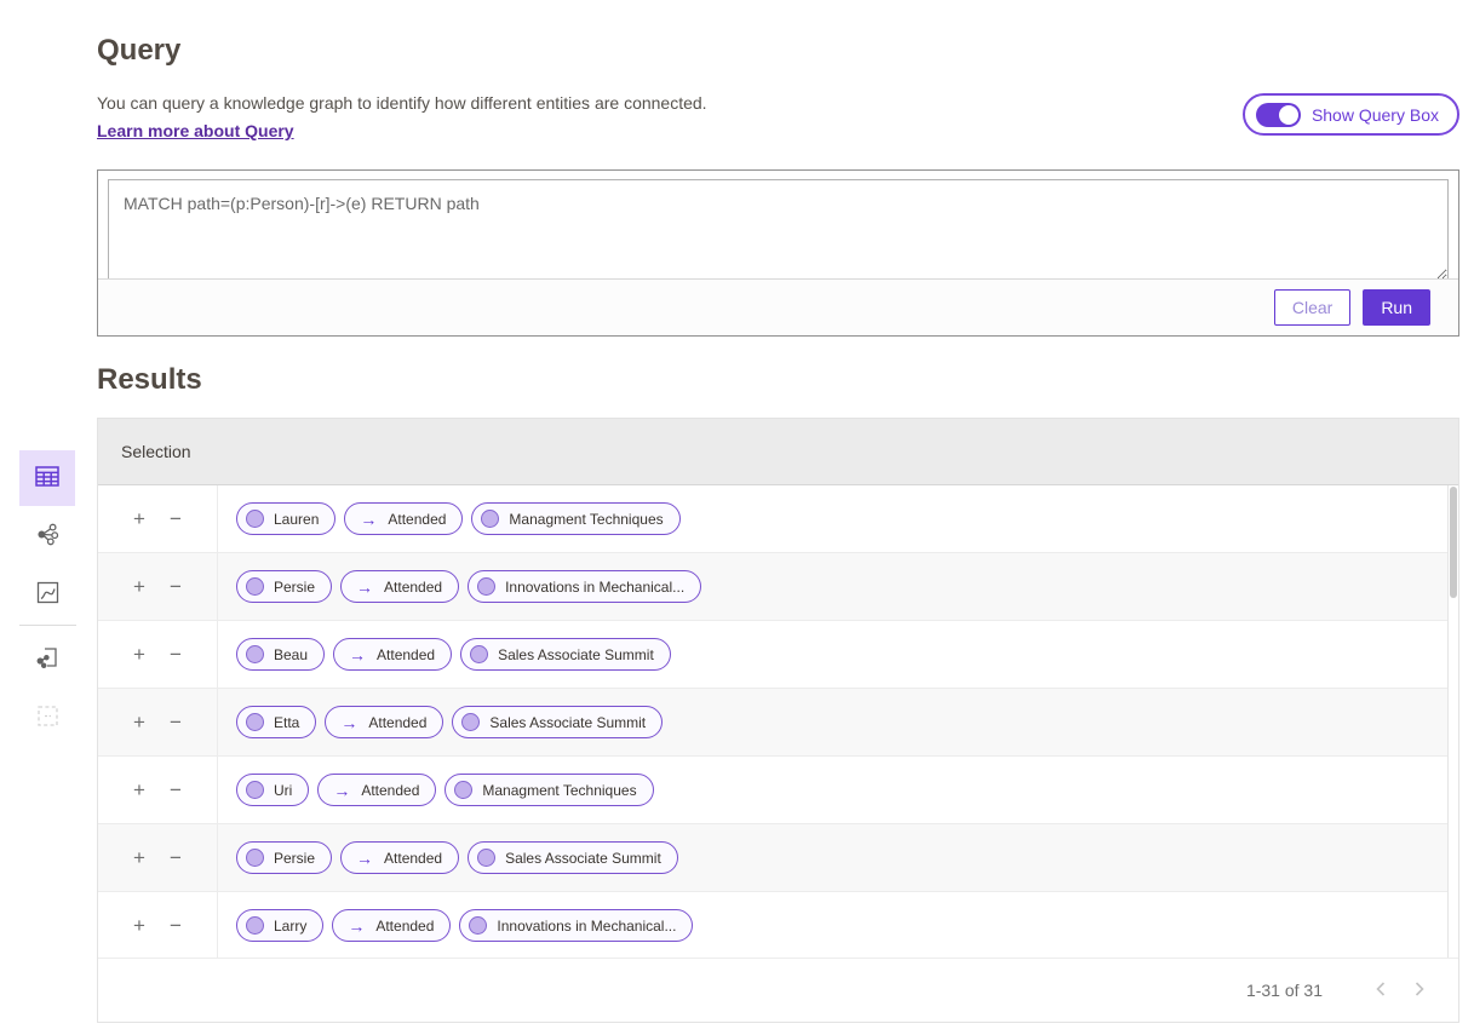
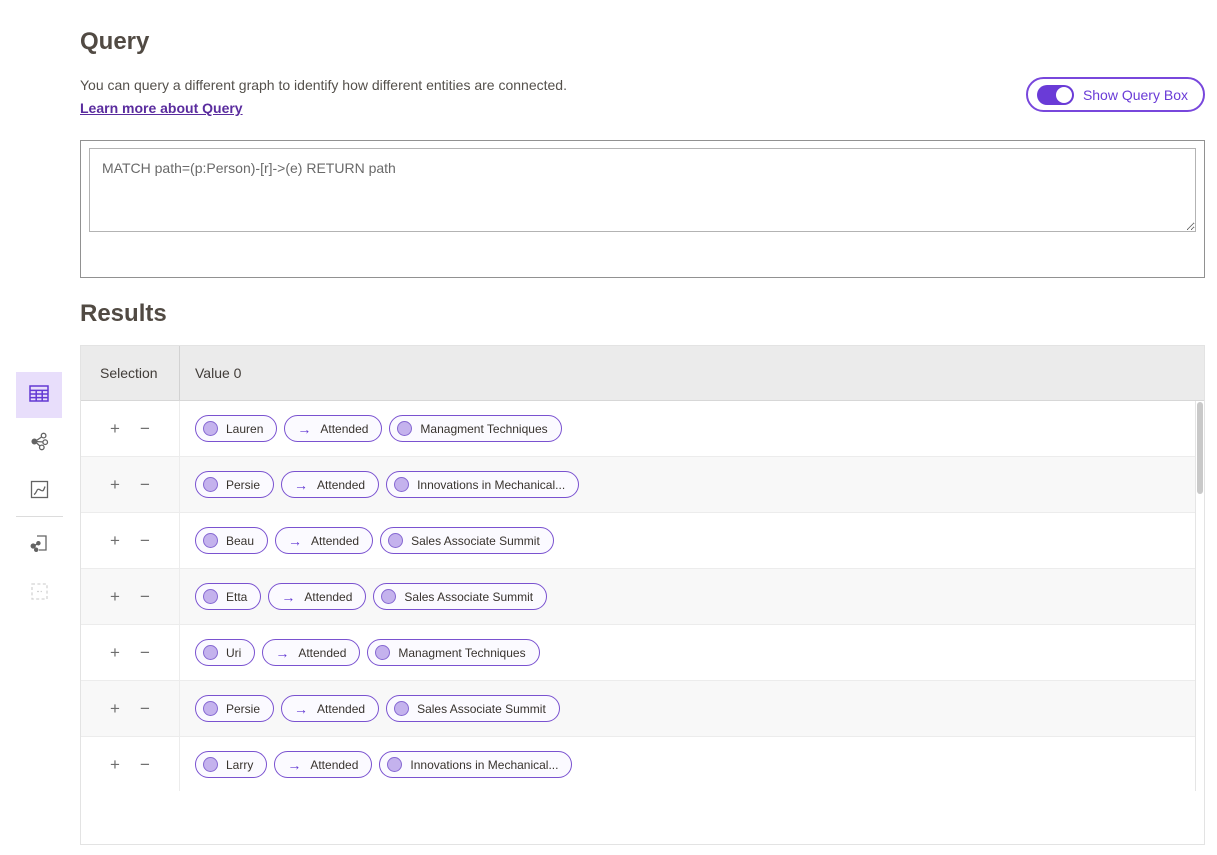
  Query
- You can query a knowledge graph to identify how different entities are connected.
+ You can query a different graph to identify how different entities are connected.
  Learn more about Query
  Show Query Box
  MATCH path=(p:Person)-[r]->(e) RETURN path
- Clear
- Run
  Results
  Selection
+ Value 0
  +
  −
  Lauren
  →
  Attended
  Managment Techniques
  +
  −
  Persie
  →
  Attended
  Innovations in Mechanical...
  +
  −
  Beau
  →
  Attended
  Sales Associate Summit
  +
  −
  Etta
  →
  Attended
  Sales Associate Summit
  +
  −
  Uri
  →
  Attended
  Managment Techniques
  +
  −
  Persie
  →
  Attended
  Sales Associate Summit
  +
  −
  Larry
  →
  Attended
  Innovations in Mechanical...
- 1-31 of 31
